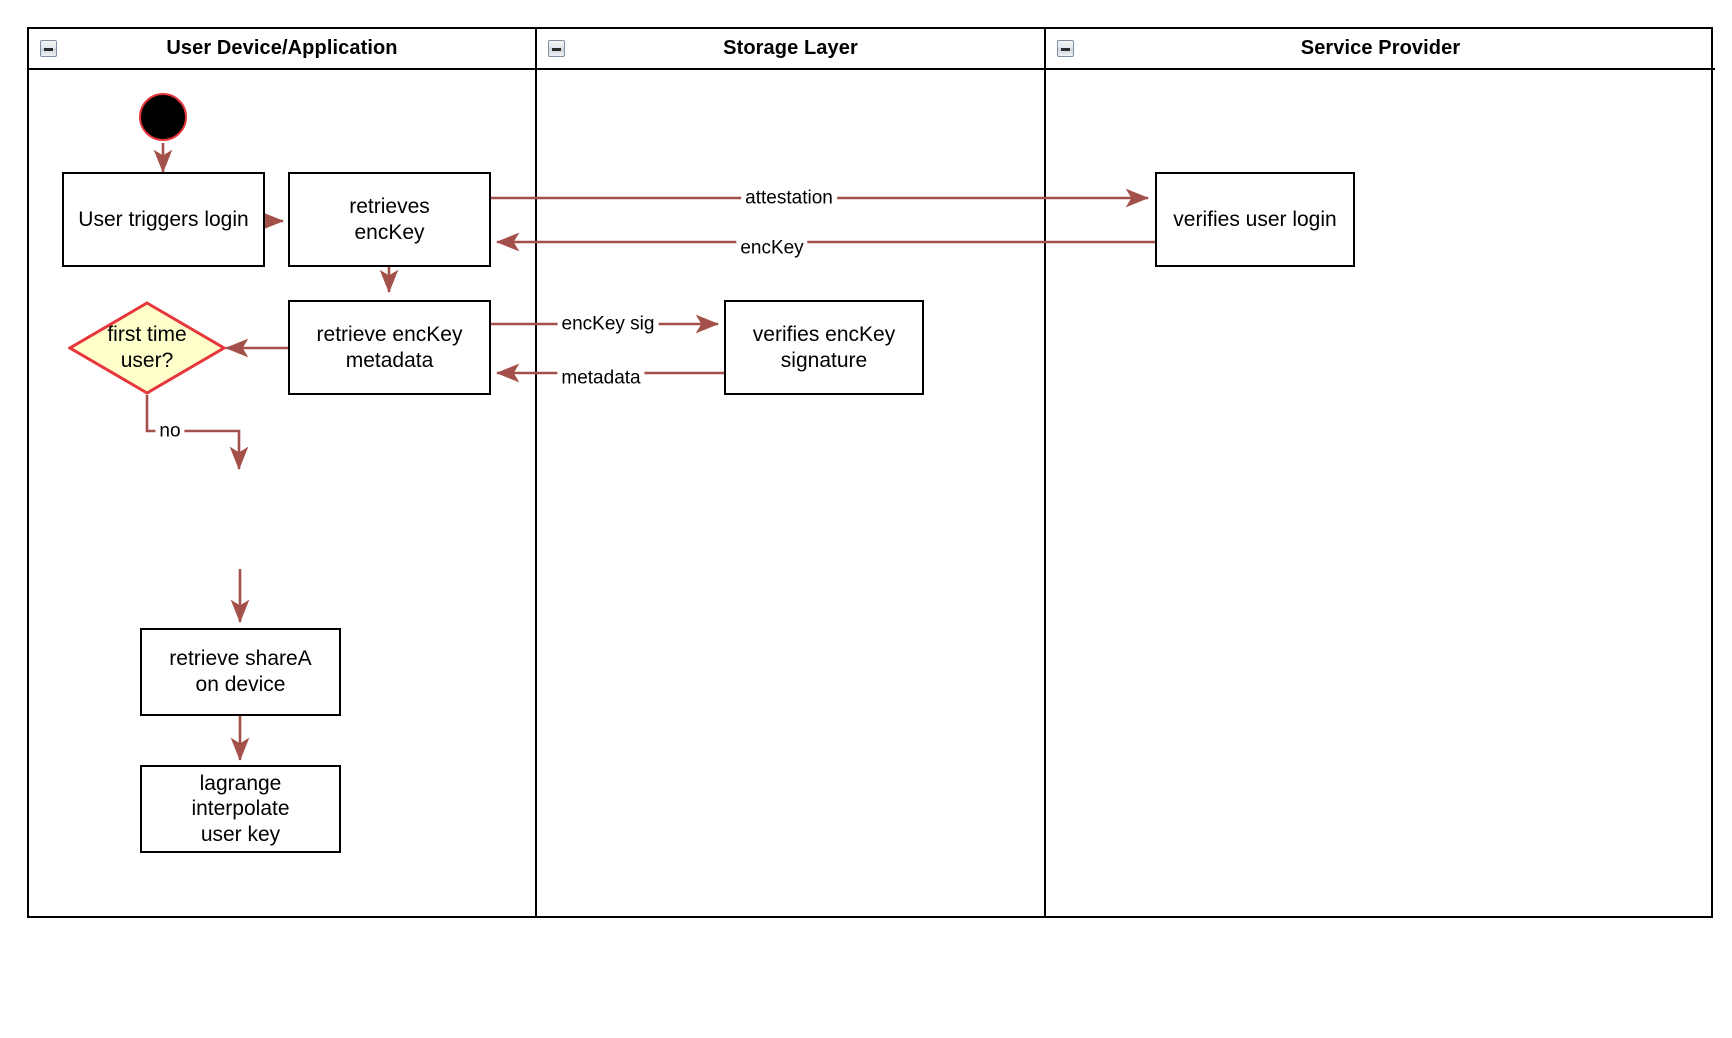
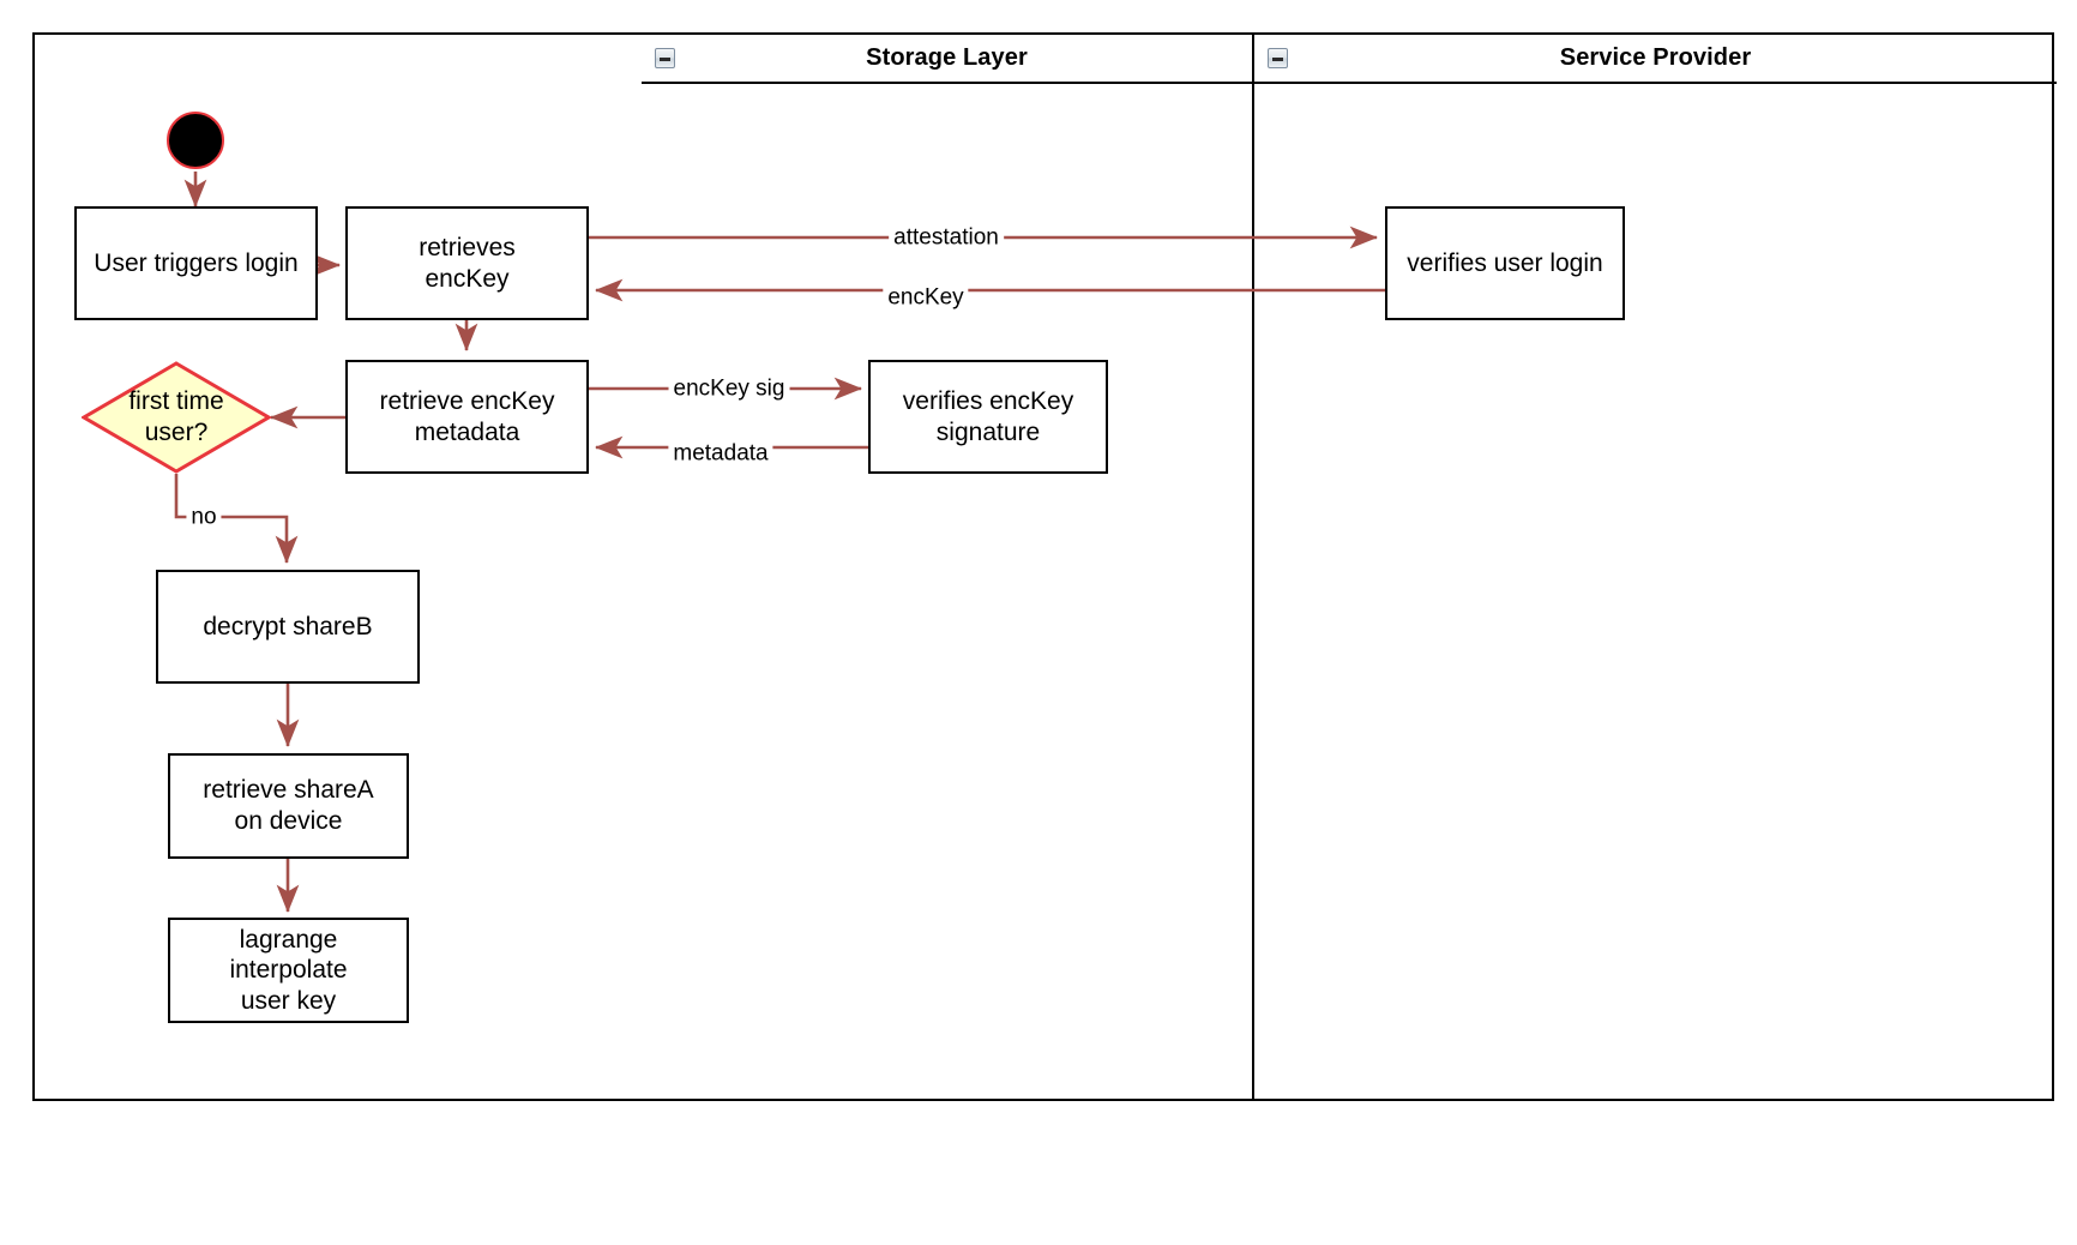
- User Device/Application
  Storage Layer
  Service Provider
  attestation
  encKey
  encKey sig
  metadata
  no
  User triggers login
  retrieves
  encKey
  retrieve encKey
  metadata
  first time
  user?
+ decrypt shareB
  retrieve shareA
  on device
  lagrange interpolate
  user key
  verifies encKey
  signature
  verifies user login
